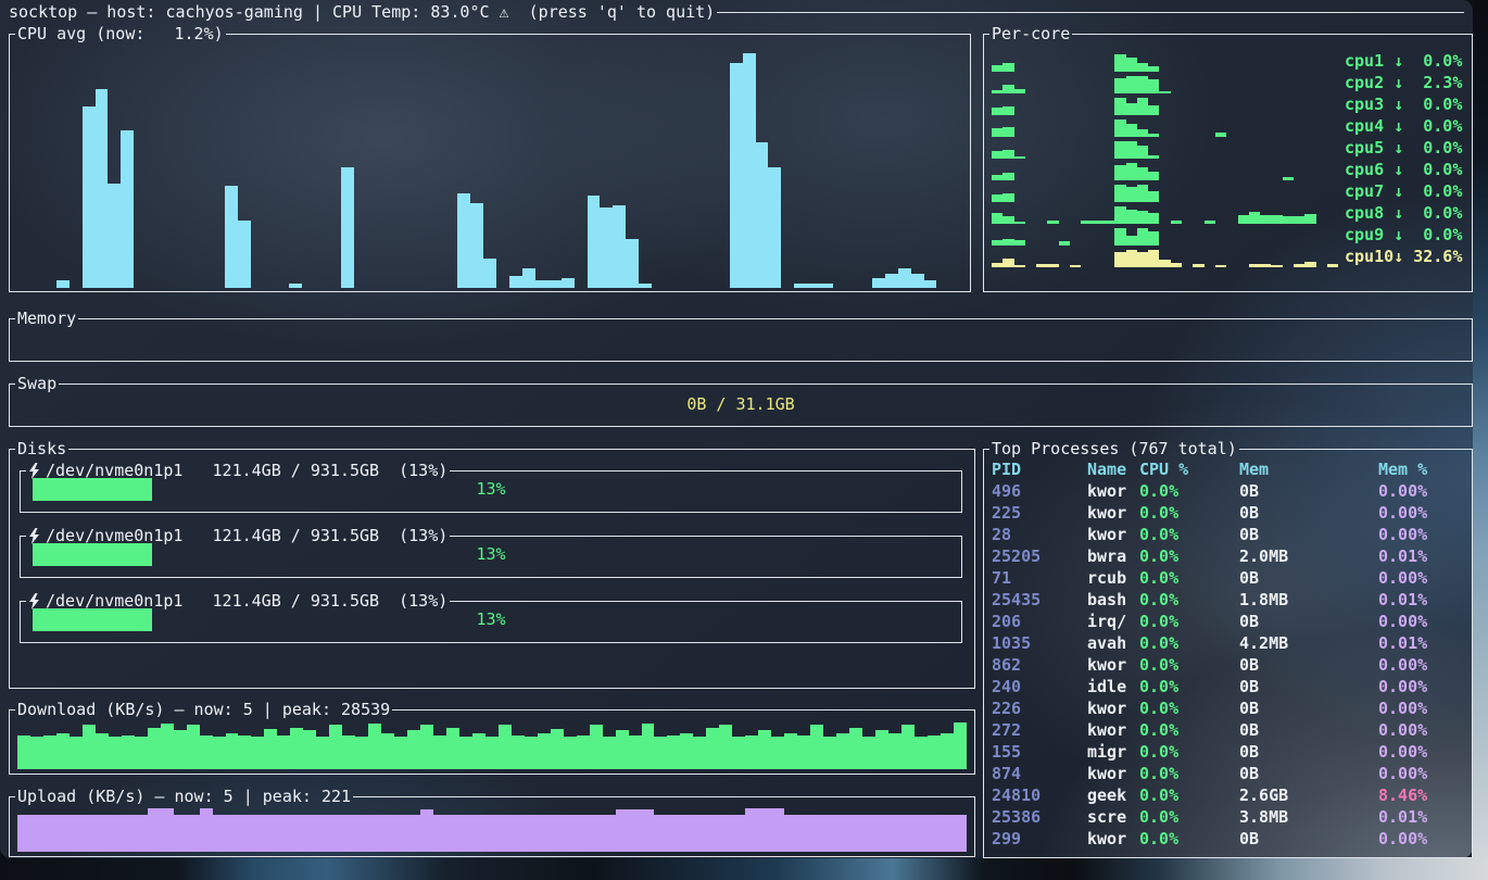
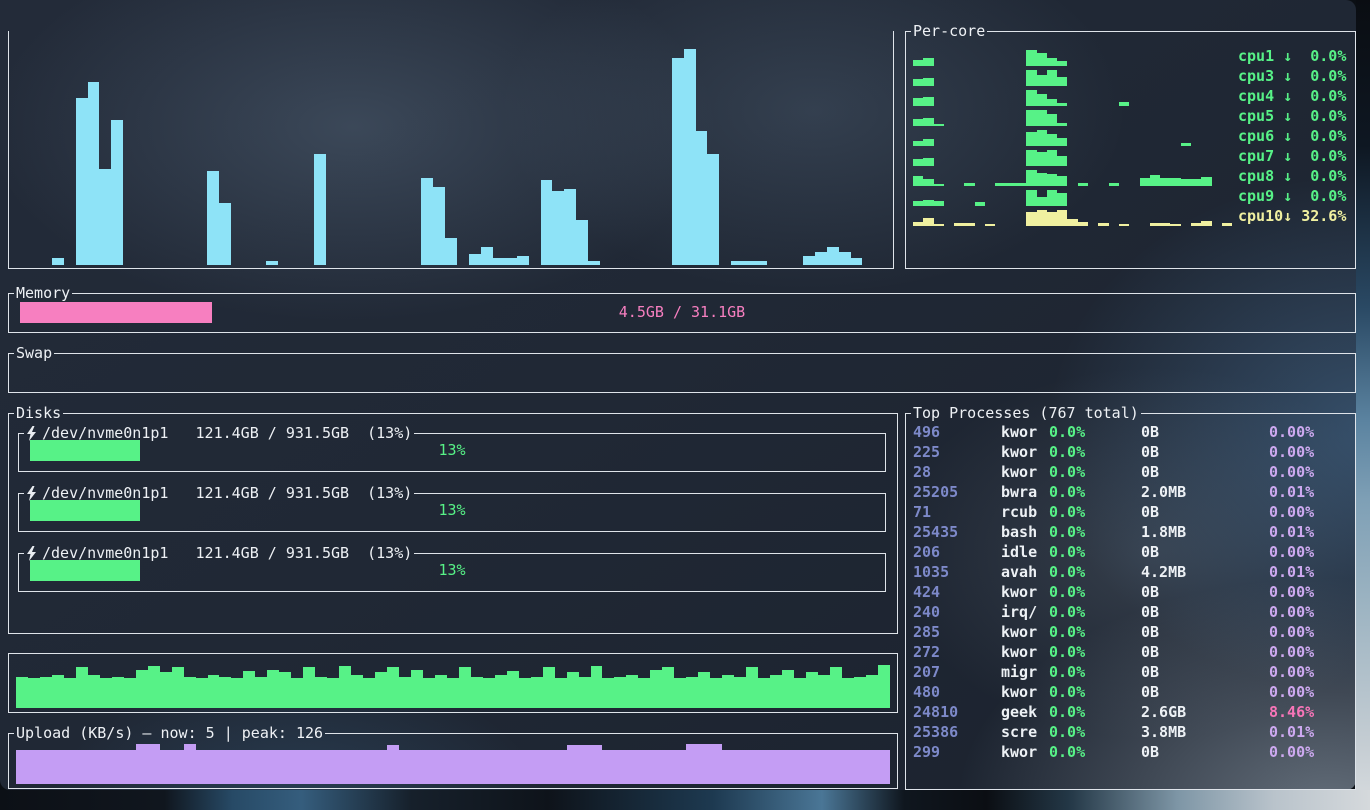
- socktop — host: cachyos-gaming | CPU Temp: 83.0°C ⚠ (press 'q' to quit)
- CPU avg (now: 1.2%)
  Per-core
  cpu1 ↓ 0.0%
- cpu2 ↓ 2.3%
  cpu3 ↓ 0.0%
  cpu4 ↓ 0.0%
  cpu5 ↓ 0.0%
  cpu6 ↓ 0.0%
  cpu7 ↓ 0.0%
  cpu8 ↓ 0.0%
  cpu9 ↓ 0.0%
  cpu10↓ 32.6%
  Memory
+ 4.5GB / 31.1GB
  Swap
- 0B / 31.1GB
  Disks
  /dev/nvme0n1p1 121.4GB / 931.5GB (13%)
  13%
  /dev/nvme0n1p1 121.4GB / 931.5GB (13%)
  13%
  /dev/nvme0n1p1 121.4GB / 931.5GB (13%)
  13%
- Download (KB/s) — now: 5 | peak: 28539
- Upload (KB/s) — now: 5 | peak: 221
+ Upload (KB/s) — now: 5 | peak: 126
  Top Processes (767 total)
- PID
- Name
- CPU %
- Mem
- Mem %
  496
  kwor
  0.0%
  0B
  0.00%
  225
  kwor
  0.0%
  0B
  0.00%
  28
  kwor
  0.0%
  0B
  0.00%
  25205
  bwra
  0.0%
  2.0MB
  0.01%
  71
  rcub
  0.0%
  0B
  0.00%
  25435
  bash
  0.0%
  1.8MB
  0.01%
  206
- irq/
+ idle
  0.0%
  0B
  0.00%
  1035
  avah
  0.0%
  4.2MB
  0.01%
- 862
+ 424
  kwor
  0.0%
  0B
  0.00%
  240
- idle
+ irq/
  0.0%
  0B
  0.00%
- 226
+ 285
  kwor
  0.0%
  0B
  0.00%
  272
  kwor
  0.0%
  0B
  0.00%
- 155
+ 207
  migr
  0.0%
  0B
  0.00%
- 874
+ 480
  kwor
  0.0%
  0B
  0.00%
  24810
  geek
  0.0%
  2.6GB
  8.46%
  25386
  scre
  0.0%
  3.8MB
  0.01%
  299
  kwor
  0.0%
  0B
  0.00%
